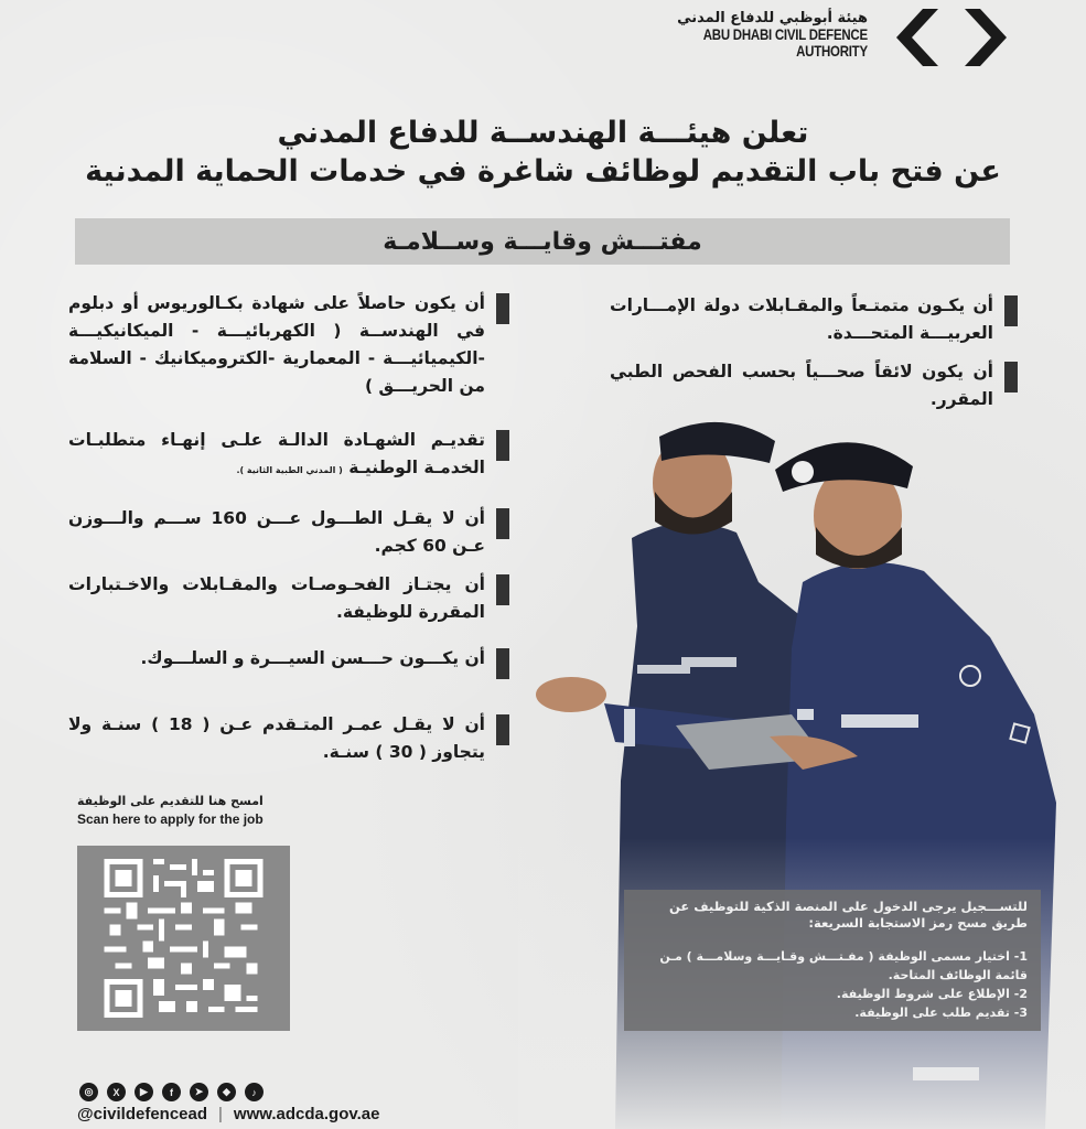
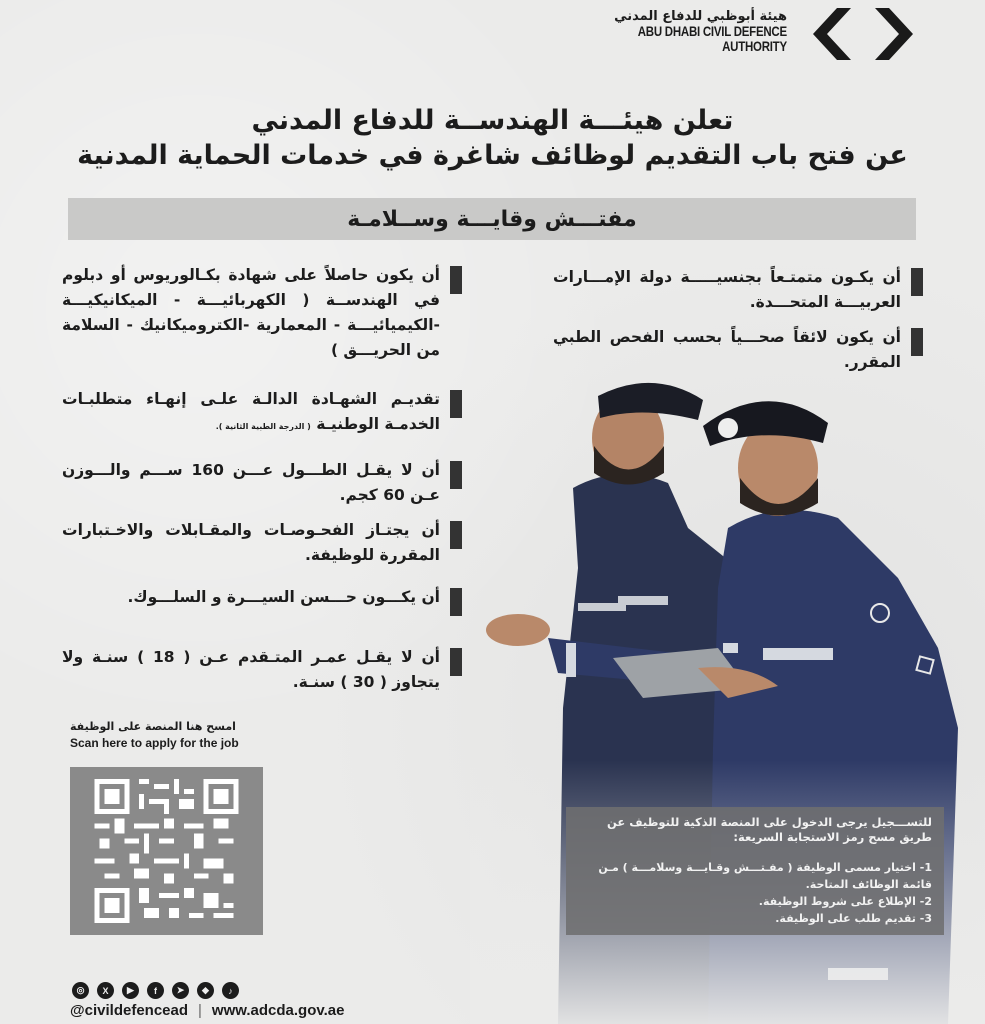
  هيئة أبوظبي للدفاع المدني
  ABU DHABI CIVIL DEFENCE
  AUTHORITY
  تعلن هيئـــة الهندســة للدفاع المدني
  عن فتح باب التقديم لوظائف شاغرة في خدمات الحماية المدنية
  مفتـــش وقايـــة وســلامـة
- أن يكـون متمتـعاً والمقـابلات دولة الإمـــارات العربيـــة المتحـــدة.
+ أن يكـون متمتـعاً بجنسيـــــة دولة الإمـــارات العربيـــة المتحـــدة.
  أن يكون لائقاً صحـــياً بحسب الفحص الطبي المقرر.
  أن يكون حاصلاً على شهادة بكـالوريوس أو دبلوم في الهندســة ( الكهربائيـــة - الميكانيكيـــة -الكيميائيـــة - المعمارية -الكتروميكانيك - السلامة من الحريـــق )
- تقديـم الشهـادة الدالـة علـى إنهـاء متطلبـات الخدمـة الوطنيـة ( المدني الطبية الثانية ).
+ تقديـم الشهـادة الدالـة علـى إنهـاء متطلبـات الخدمـة الوطنيـة ( الدرجة الطبية الثانية ).
  أن لا يقـل الطـــول عـــن 160 ســـم والـــوزن عـن 60 كجم.
  أن يجتـاز الفحـوصـات والمقـابلات والاخـتبارات المقررة للوظيفة.
  أن يكـــون حـــسن السيـــرة و السلـــوك.
  أن لا يقـل عمـر المتـقدم عـن ( 18 ) سنـة ولا يتجاوز ( 30 ) سنـة.
  للتســـجيل يرجى الدخول على المنصة الذكية للتوظيف عن طريق مسح رمز الاستجابة السريعة:
  1- اختيار مسمى الوظيفة ( مفـتـــش وقـايـــة وسلامـــة ) مـن قائمة الوظائف المتاحة.
  2- الإطلاع على شروط الوظيفة.
  3- تقديم طلب على الوظيفة.
- امسح هنا للتقديم على الوظيفة
+ امسح هنا المنصة على الوظيفة
  Scan here to apply for the job
  ◎
  X
  ▶
  f
  ➤
  ◆
  ♪
  @civildefencead
  |
  www.adcda.gov.ae
